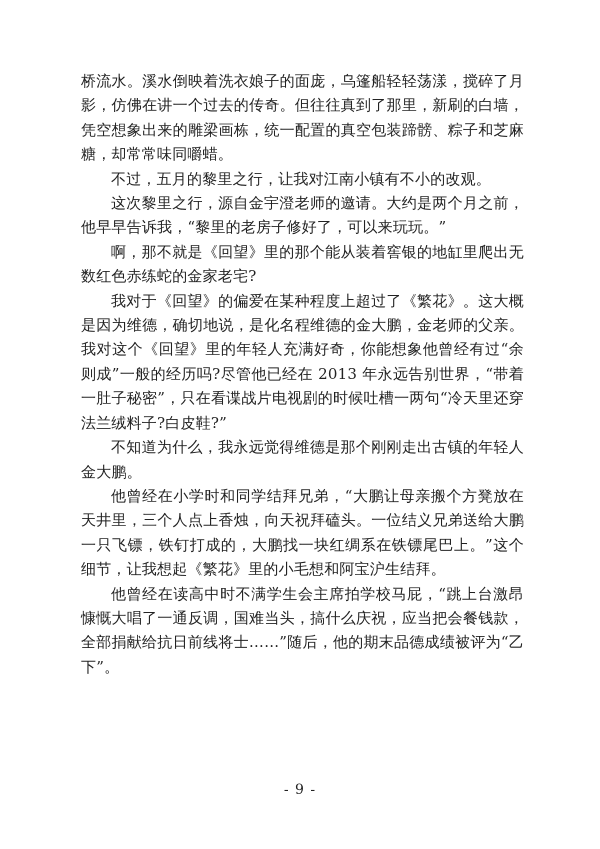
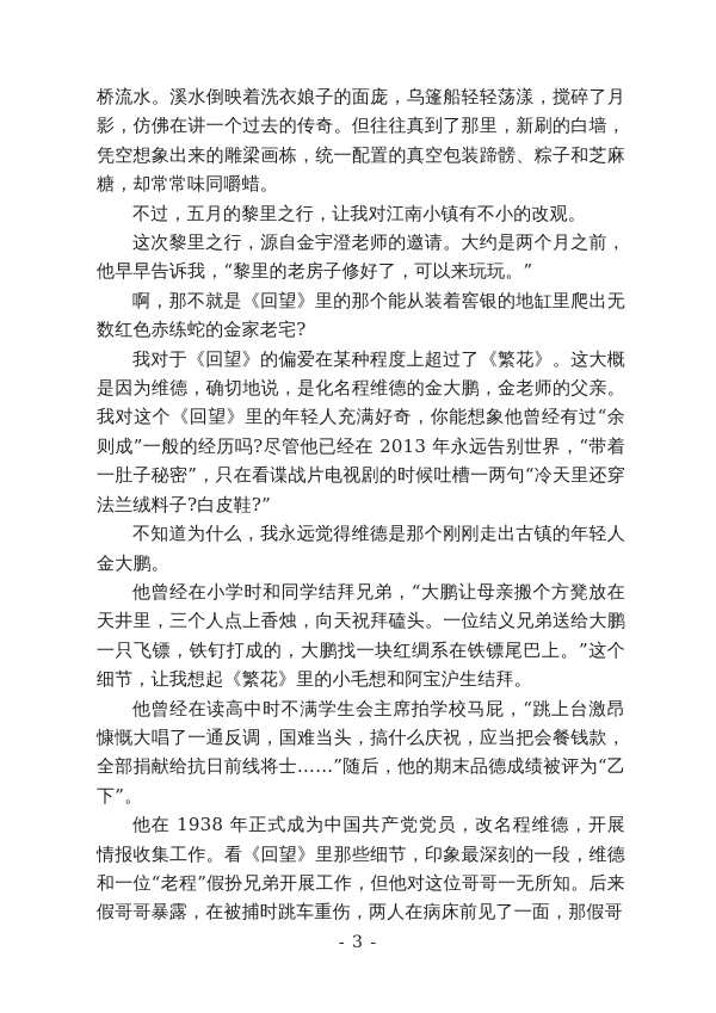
  桥流水。溪水倒映着洗衣娘子的面庞，乌篷船轻轻荡漾，搅碎了月影，仿佛在讲一个过去的传奇。但往往真到了那里，新刷的白墙，凭空想象出来的雕梁画栋，统一配置的真空包装蹄髈、粽子和芝麻糖，却常常味同嚼蜡。
  不过，五月的黎里之行，让我对江南小镇有不小的改观。
  这次黎里之行，源自金宇澄老师的邀请。大约是两个月之前，他早早告诉我，“黎里的老房子修好了，可以来玩玩。”
  啊，那不就是《回望》里的那个能从装着窖银的地缸里爬出无数红色赤练蛇的金家老宅?
  我对于《回望》的偏爱在某种程度上超过了《繁花》。这大概是因为维德，确切地说，是化名程维德的金大鹏，金老师的父亲。我对这个《回望》里的年轻人充满好奇，你能想象他曾经有过“余则成”一般的经历吗?尽管他已经在 2013 年永远告别世界，“带着一肚子秘密”，只在看谍战片电视剧的时候吐槽一两句“冷天里还穿法兰绒料子?白皮鞋?”
  不知道为什么，我永远觉得维德是那个刚刚走出古镇的年轻人金大鹏。
  他曾经在小学时和同学结拜兄弟，“大鹏让母亲搬个方凳放在天井里，三个人点上香烛，向天祝拜磕头。一位结义兄弟送给大鹏一只飞镖，铁钉打成的，大鹏找一块红绸系在铁镖尾巴上。”这个细节，让我想起《繁花》里的小毛想和阿宝沪生结拜。
  他曾经在读高中时不满学生会主席拍学校马屁，“跳上台激昂慷慨大唱了一通反调，国难当头，搞什么庆祝，应当把会餐钱款，全部捐献给抗日前线将士……”随后，他的期末品德成绩被评为“乙下”。
+ 他在 1938 年正式成为中国共产党党员，改名程维德，开展情报收集工作。看《回望》里那些细节，印象最深刻的一段，维德和一位“老程”假扮兄弟开展工作，但他对这位哥哥一无所知。后来假哥哥暴露，在被捕时跳车重伤，两人在病床前见了一面，那假哥
- - 9 -
+ - 3 -
